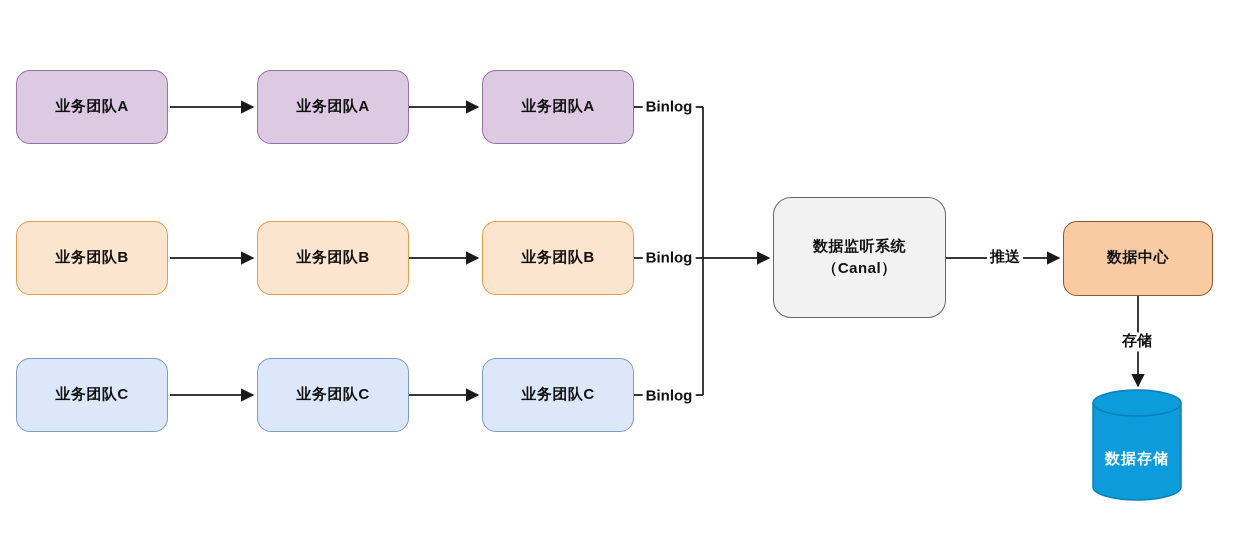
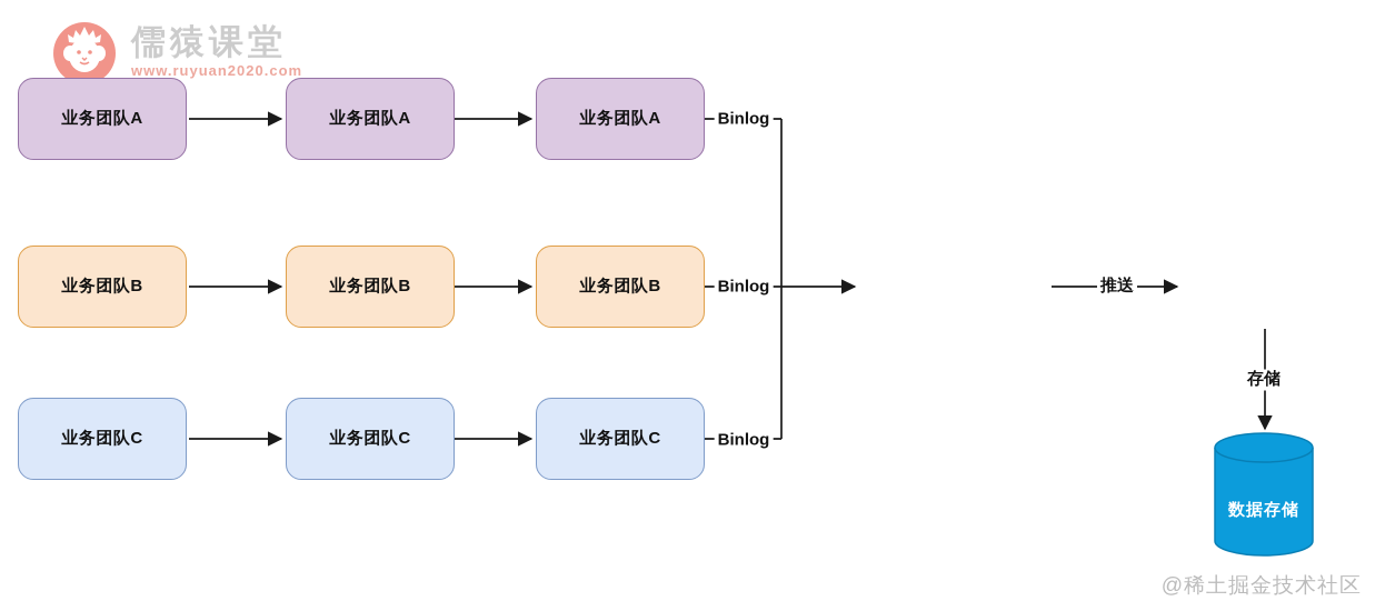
+ 儒猿课堂
+ www.ruyuan2020.com
  业务团队A
  业务团队A
  业务团队A
  业务团队B
  业务团队B
  业务团队B
  业务团队C
  业务团队C
  业务团队C
- 数据监听系统
- （Canal）
- 数据中心
  Binlog
  Binlog
  Binlog
  推送
  存储
  数据存储
+ @稀土掘金技术社区
